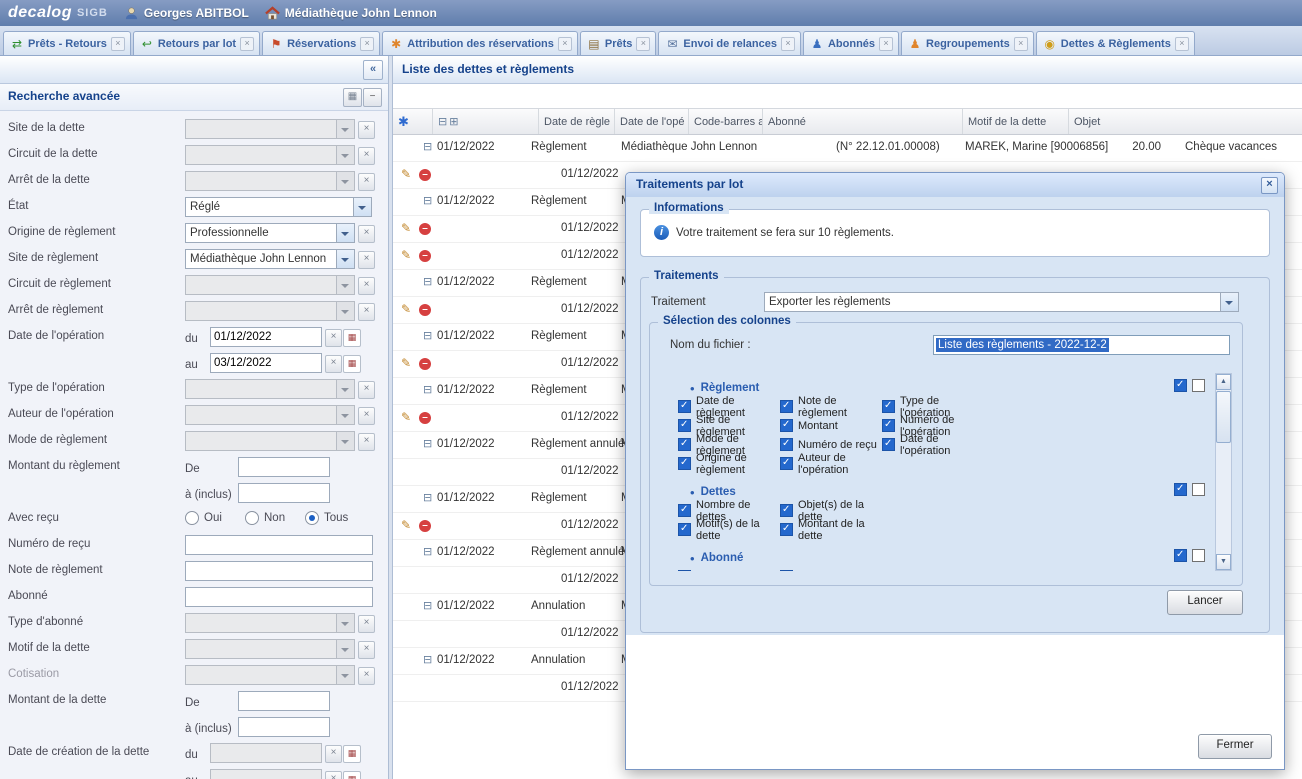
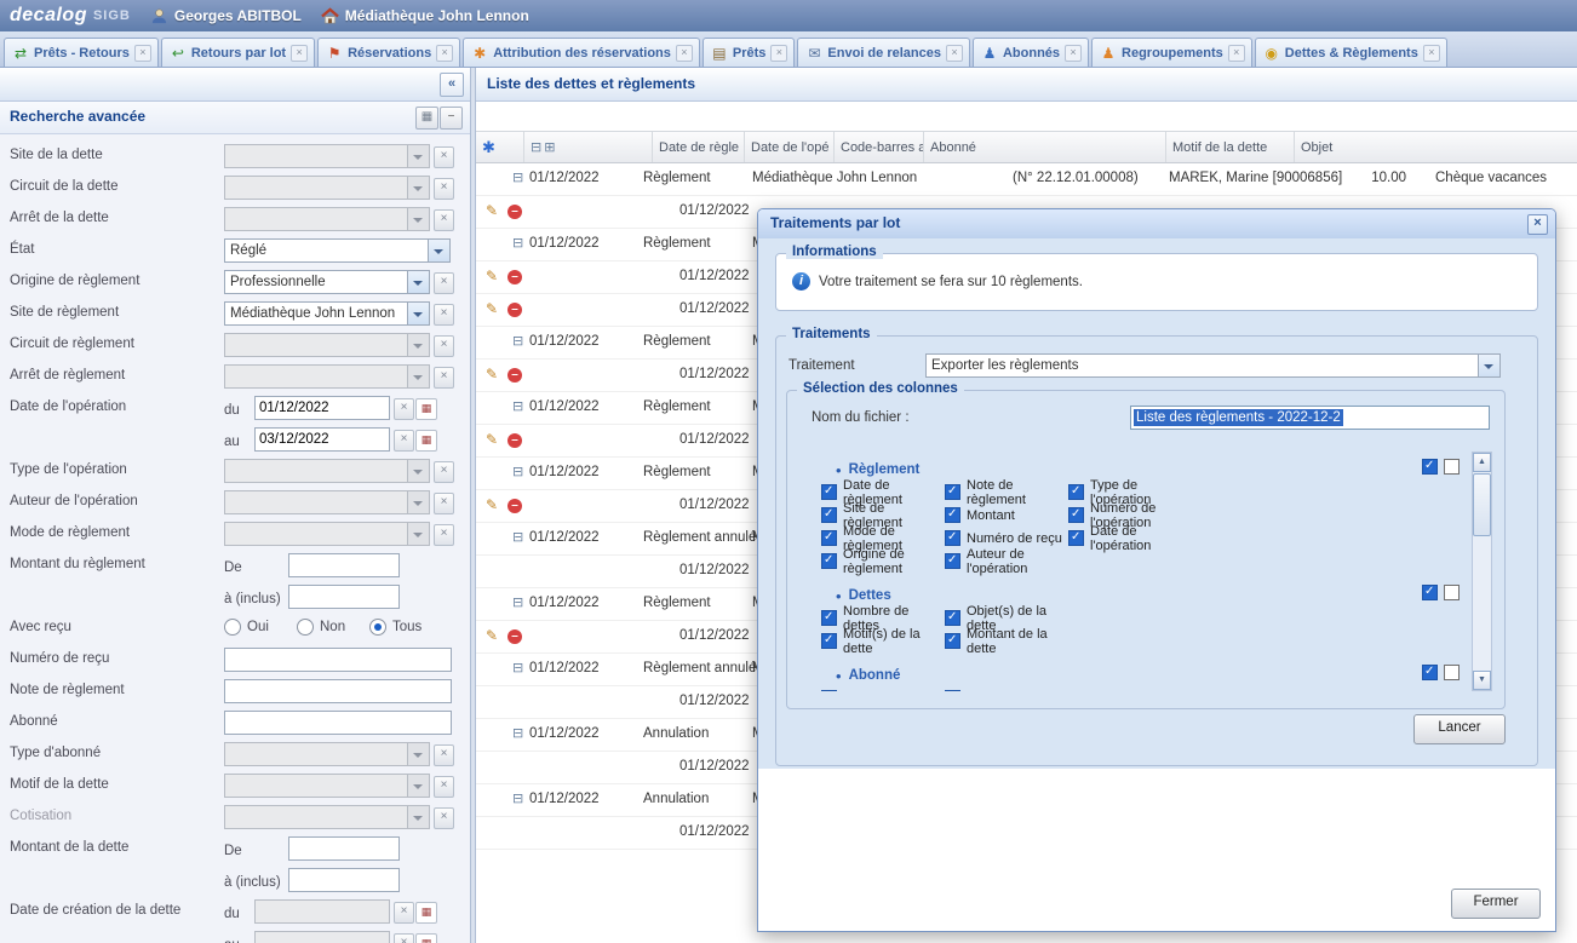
  decalog
  SIGB
  Georges ABITBOL
  Médiathèque John Lennon
  Prêts - Retours
  Retours par lot
  Réservations
  Attribution des réservations
  Prêts
  Envoi de relances
  Abonnés
  Regroupements
  Dettes & Règlements
  Recherche avancée
  Site de la dette
  Circuit de la dette
  Arrêt de la dette
  État
  Réglé
  Origine de règlement
  Professionnelle
  Site de règlement
  Médiathèque John Lennon
  Circuit de règlement
  Arrêt de règlement
  Date de l'opération
  du
  01/12/2022
  au
  03/12/2022
  Type de l'opération
  Auteur de l'opération
  Mode de règlement
  Montant du règlement
  De
  à (inclus)
  Avec reçu
  Oui
  Non
  Tous
  Numéro de reçu
  Note de règlement
  Abonné
  Type d'abonné
  Motif de la dette
  Cotisation
  Montant de la dette
  De
  à (inclus)
  Date de création de la dette
  du
  Liste des dettes et règlements
  Date de règle
  Date de l'opé
  Code-barres a
  Abonné
  Motif de la dette
  Objet
  01/12/2022
  Règlement
  Médiathèque John Lennon
  (N° 22.12.01.00008)
  MAREK, Marine [90006856]
- 20.00
+ 10.00
  Chèque vacances
  01/12/2022
  01/12/2022
  Règlement
  01/12/2022
  01/12/2022
  01/12/2022
  Règlement
  01/12/2022
  01/12/2022
  Règlement
  01/12/2022
  01/12/2022
  Règlement
  01/12/2022
  01/12/2022
  Règlement annulé
  01/12/2022
  01/12/2022
  Règlement
  01/12/2022
  01/12/2022
  Règlement annulé
  01/12/2022
  01/12/2022
  Annulation
  01/12/2022
  01/12/2022
  Annulation
  01/12/2022
  Traitements par lot
  Informations
  Votre traitement se fera sur 10 règlements.
  Traitements
  Traitement
  Exporter les règlements
  Sélection des colonnes
  Nom du fichier :
  Liste des règlements - 2022-12-2
  Règlement
  Date de règlement
  Site de règlement
  Mode de règlement
  Origine de règlement
  Note de règlement
  Montant
  Numéro de reçu
  Auteur de l'opération
  Type de l'opération
  Numéro de l'opération
  Date de l'opération
  Dettes
  Nombre de dettes
  Motif(s) de la dette
  Objet(s) de la dette
  Montant de la dette
  Abonné
  Lancer
  Fermer
